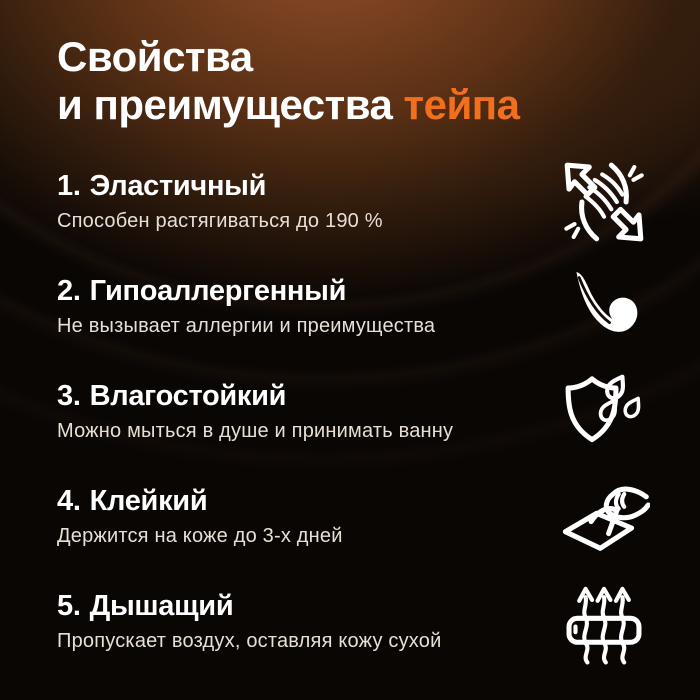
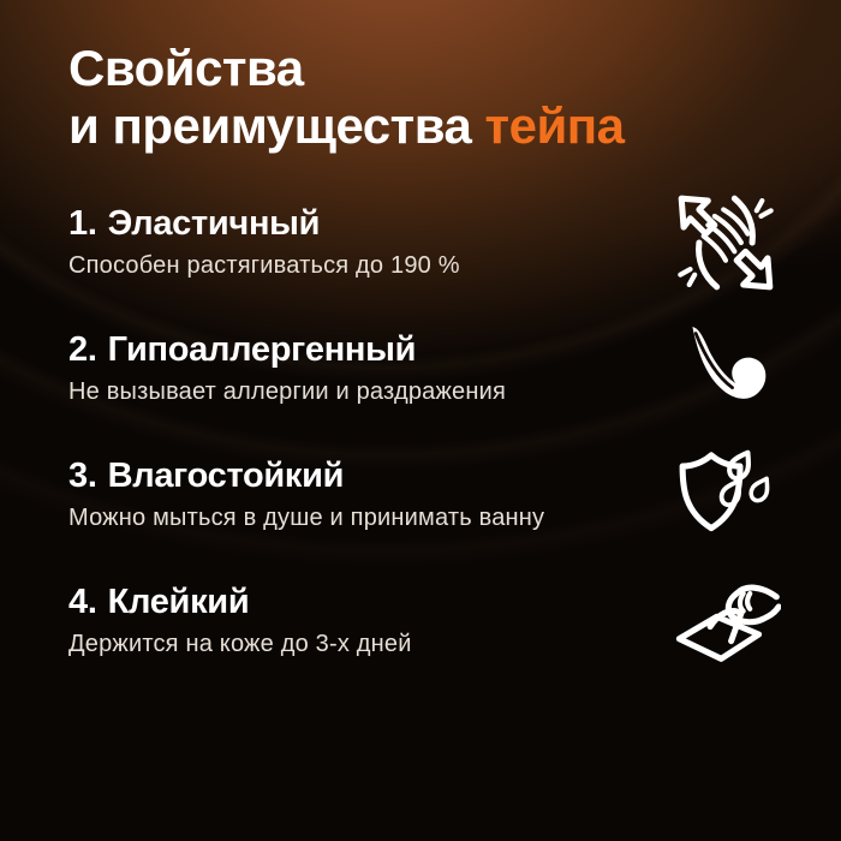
  Свойства
  и преимущества тейпа
  1. Эластичный
  Способен растягиваться до 190 %
  2. Гипоаллергенный
- Не вызывает аллергии и преимущества
+ Не вызывает аллергии и раздражения
  3. Влагостойкий
  Можно мыться в душе и принимать ванну
  4. Клейкий
  Держится на коже до 3-х дней
- 5. Дышащий
- Пропускает воздух, оставляя кожу сухой
